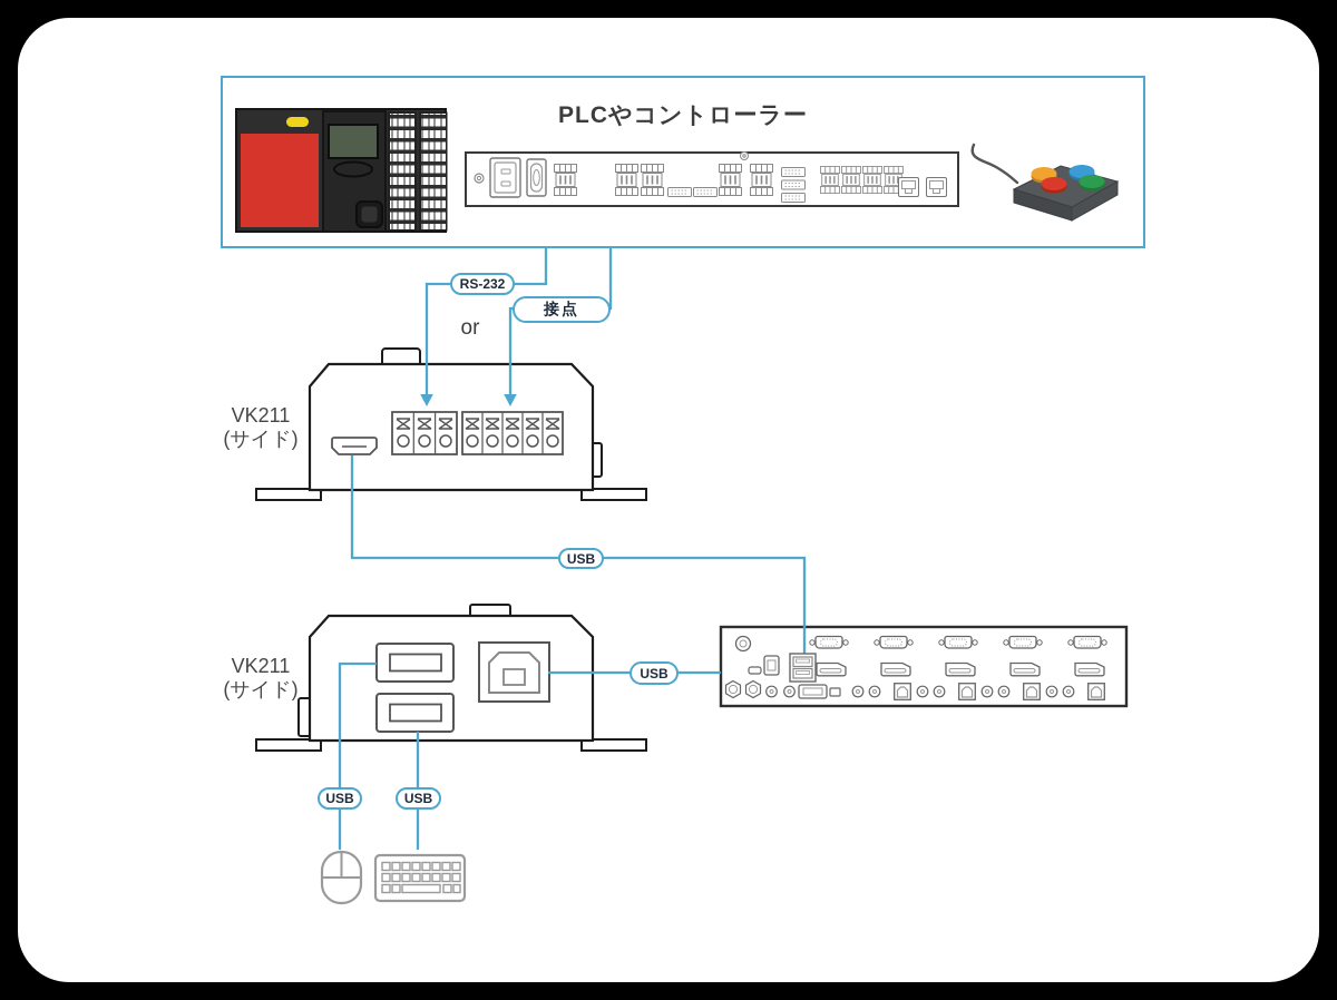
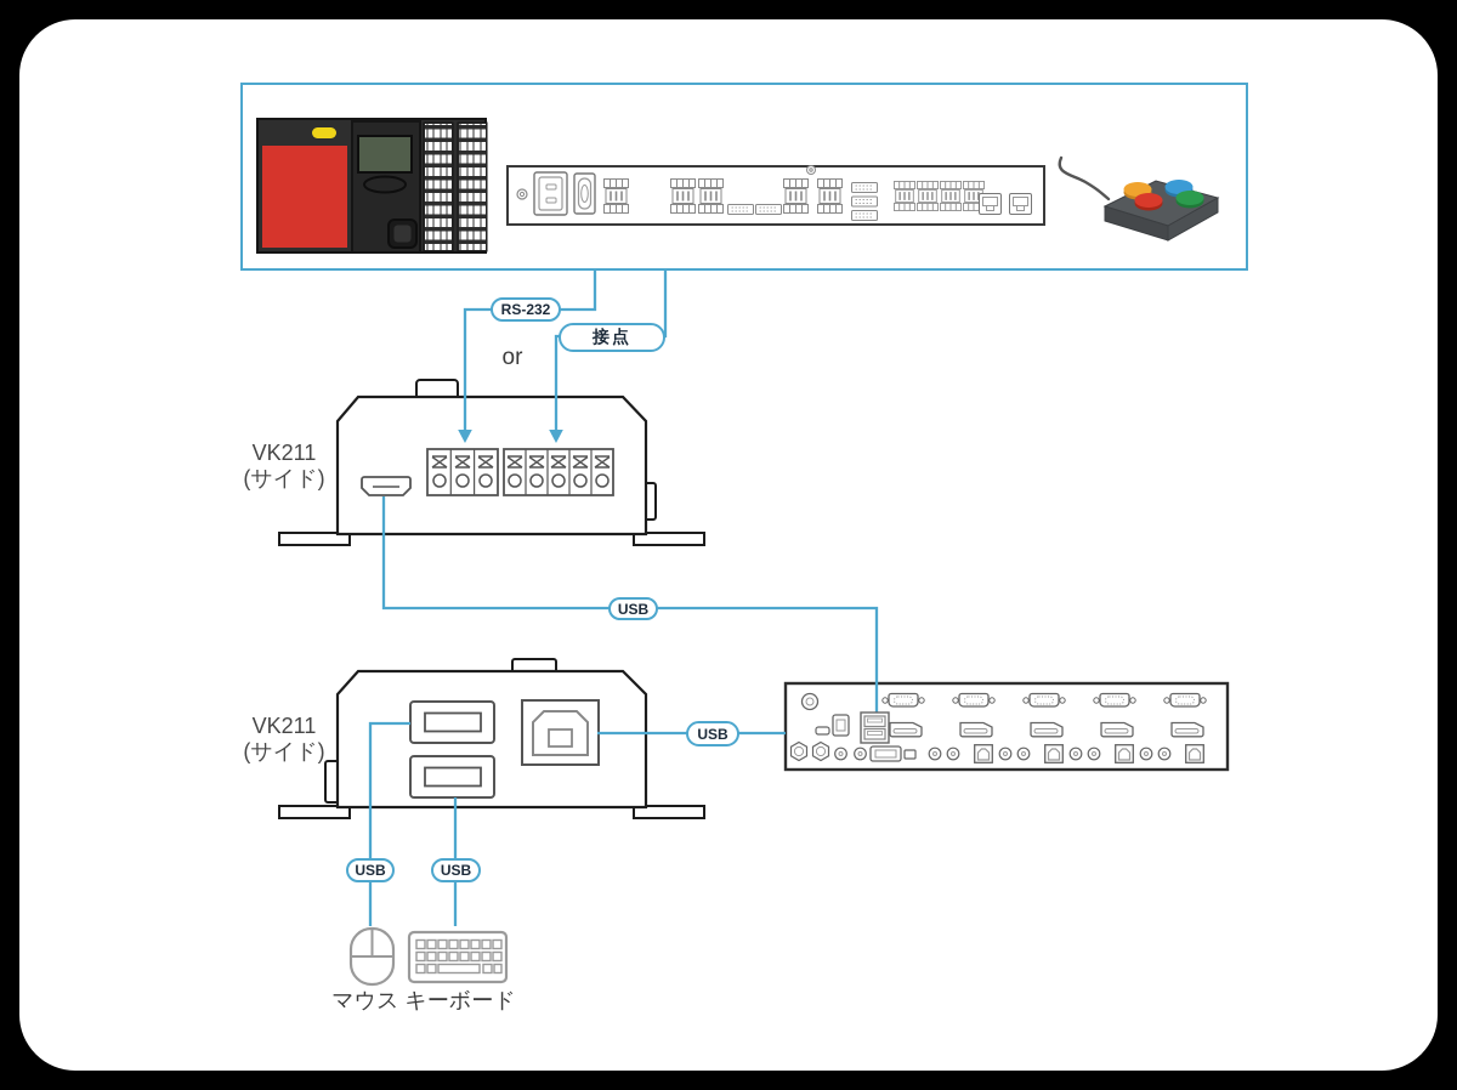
- PLCやコントローラー
  RS-232
  接点
  or
  USB
  USB
  USB
  USB
  VK211
  (サイド)
  VK211
  (サイド)
+ マウス キーボード
